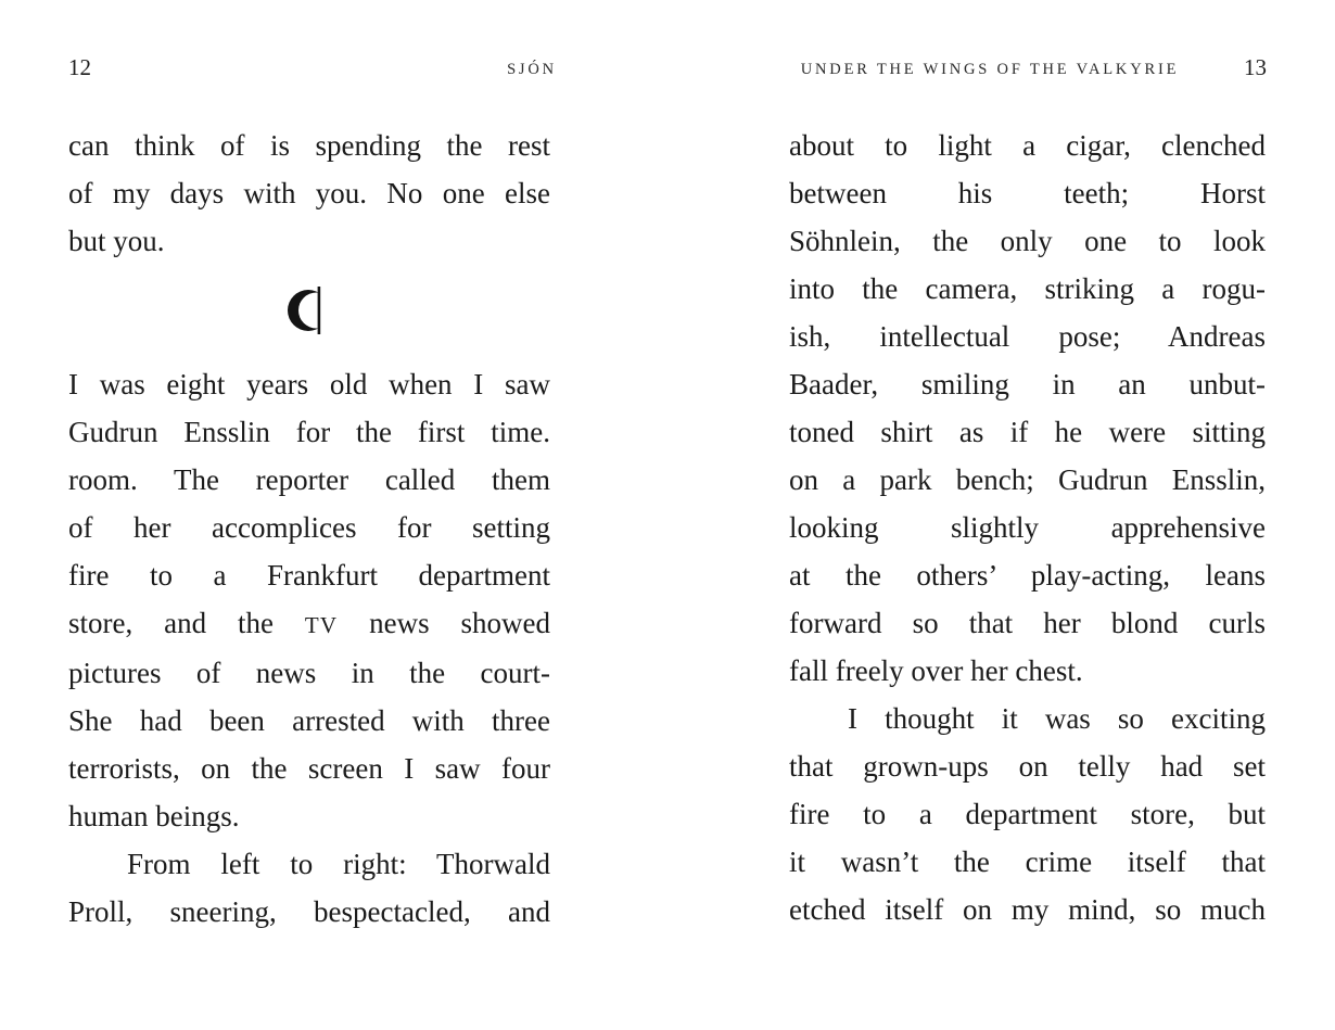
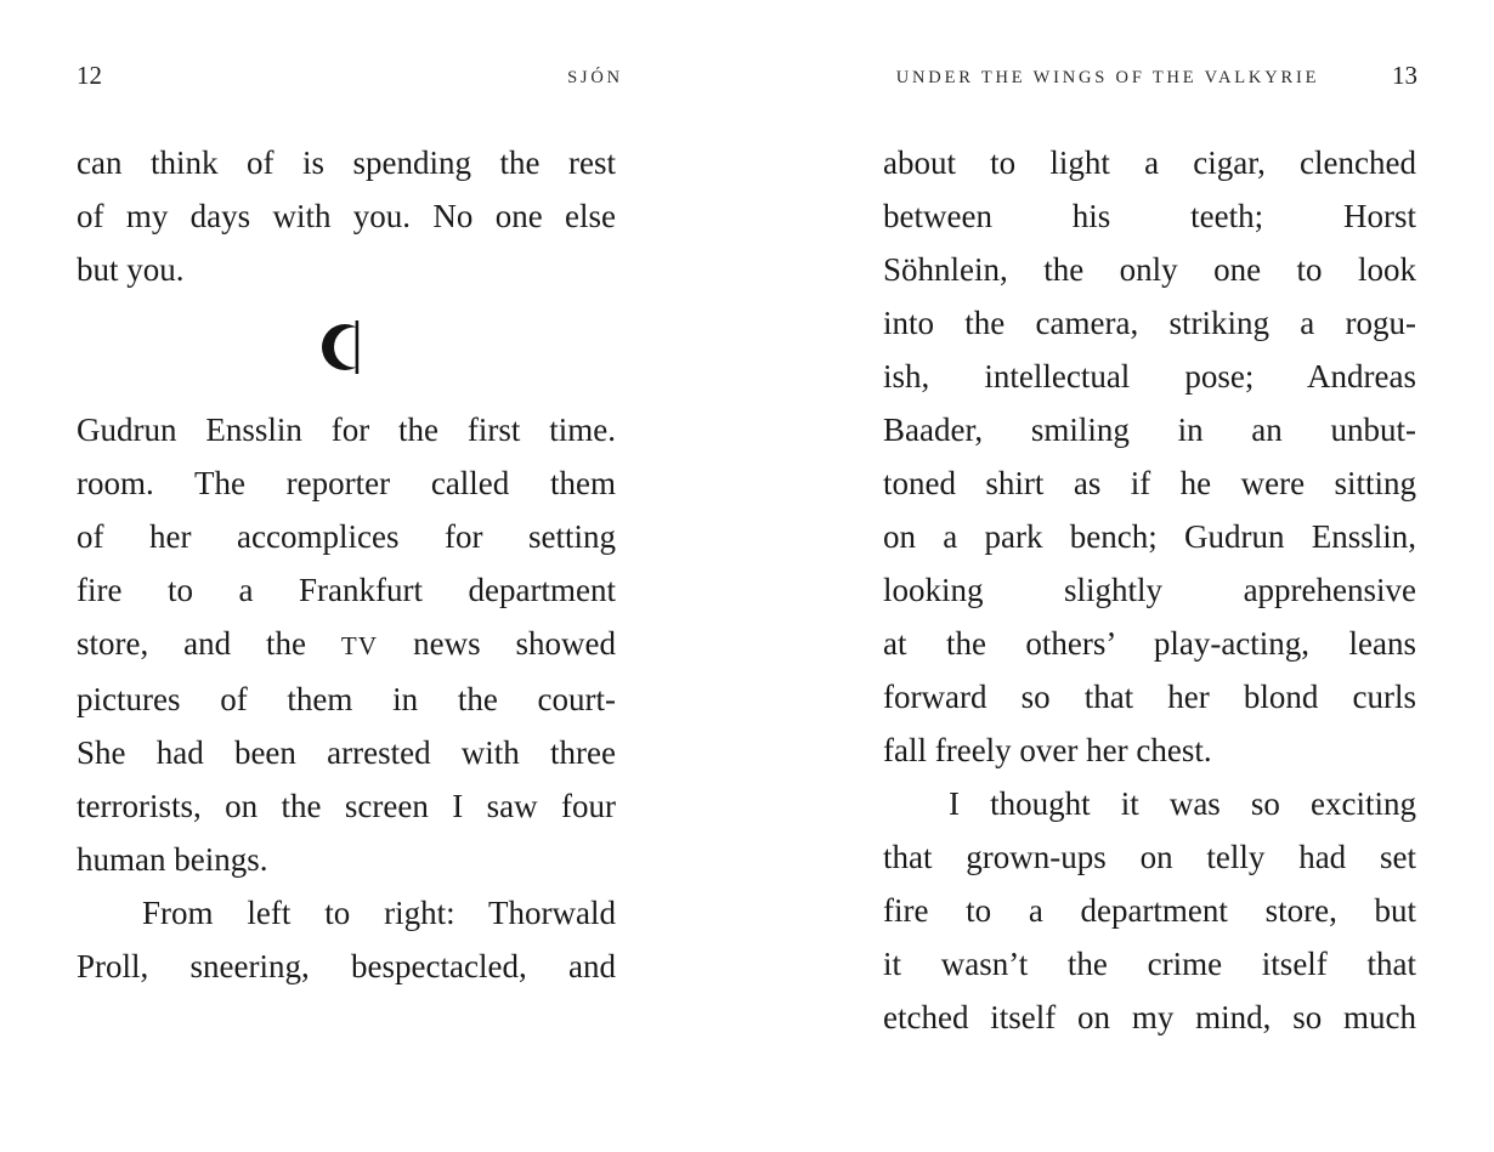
  12
  SJÓN
  can think of is spending the rest
  of my days with you. No one else
  but you.
- I was eight years old when I saw
  Gudrun Ensslin for the first time.
  room. The reporter called them
  of her accomplices for setting
  fire to a Frankfurt department
  store, and the TV news showed
- pictures of news in the court-
+ pictures of them in the court-
  She had been arrested with three
  terrorists, on the screen I saw four
  human beings.
  From left to right: Thorwald
  Proll, sneering, bespectacled, and
  13
  UNDER THE WINGS OF THE VALKYRIE
  about to light a cigar, clenched
  between his teeth; Horst
  Söhnlein, the only one to look
  into the camera, striking a rogu-
  ish, intellectual pose; Andreas
  Baader, smiling in an unbut-
  toned shirt as if he were sitting
  on a park bench; Gudrun Ensslin,
  looking slightly apprehensive
  at the others’ play-acting, leans
  forward so that her blond curls
  fall freely over her chest.
  I thought it was so exciting
  that grown-ups on telly had set
  fire to a department store, but
  it wasn’t the crime itself that
  etched itself on my mind, so much
